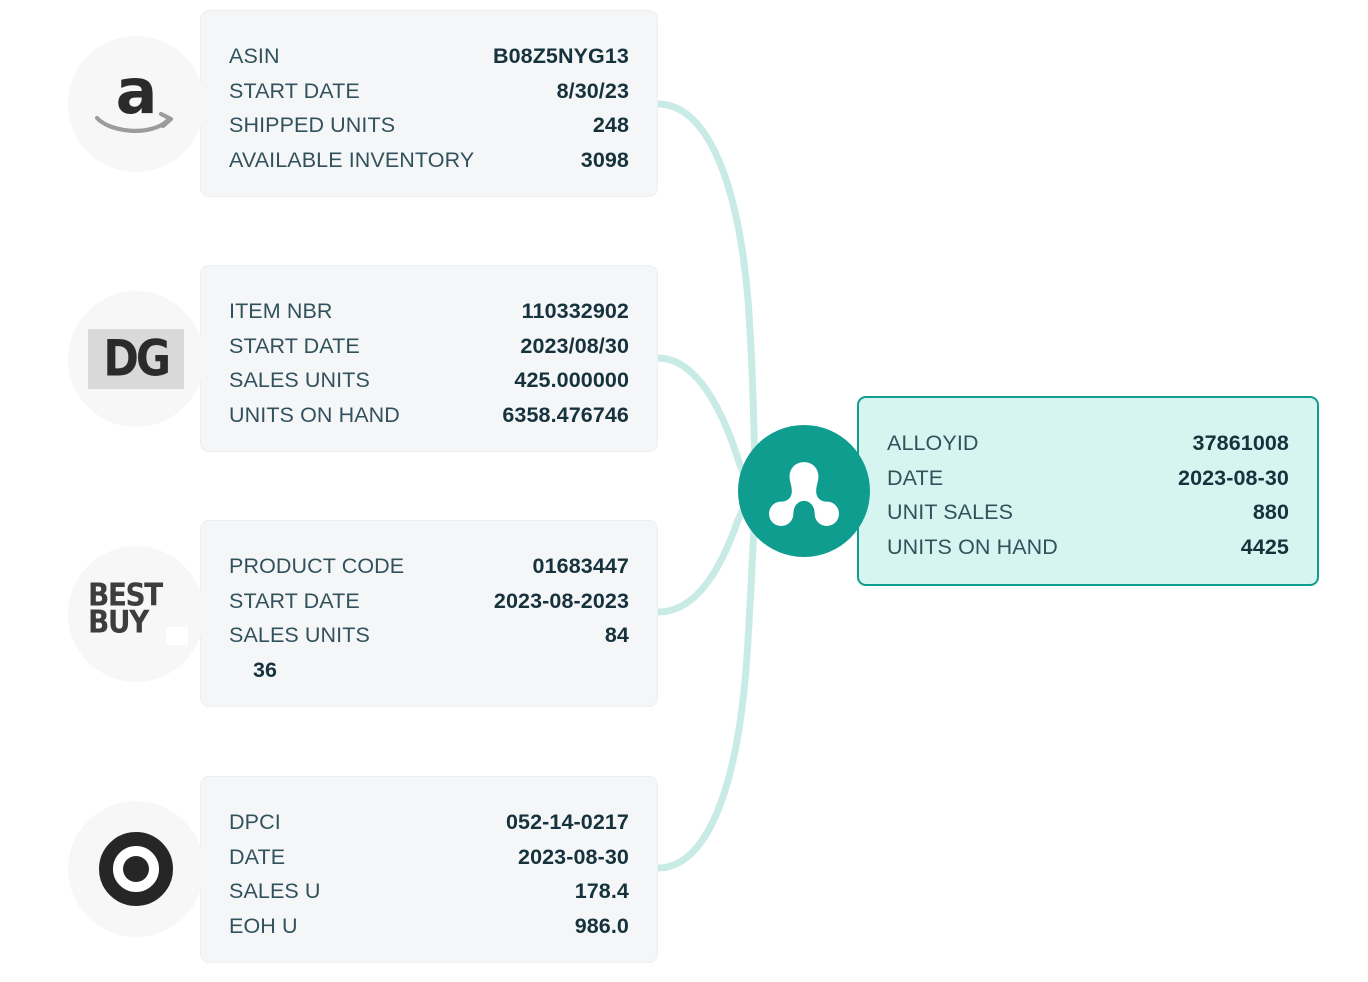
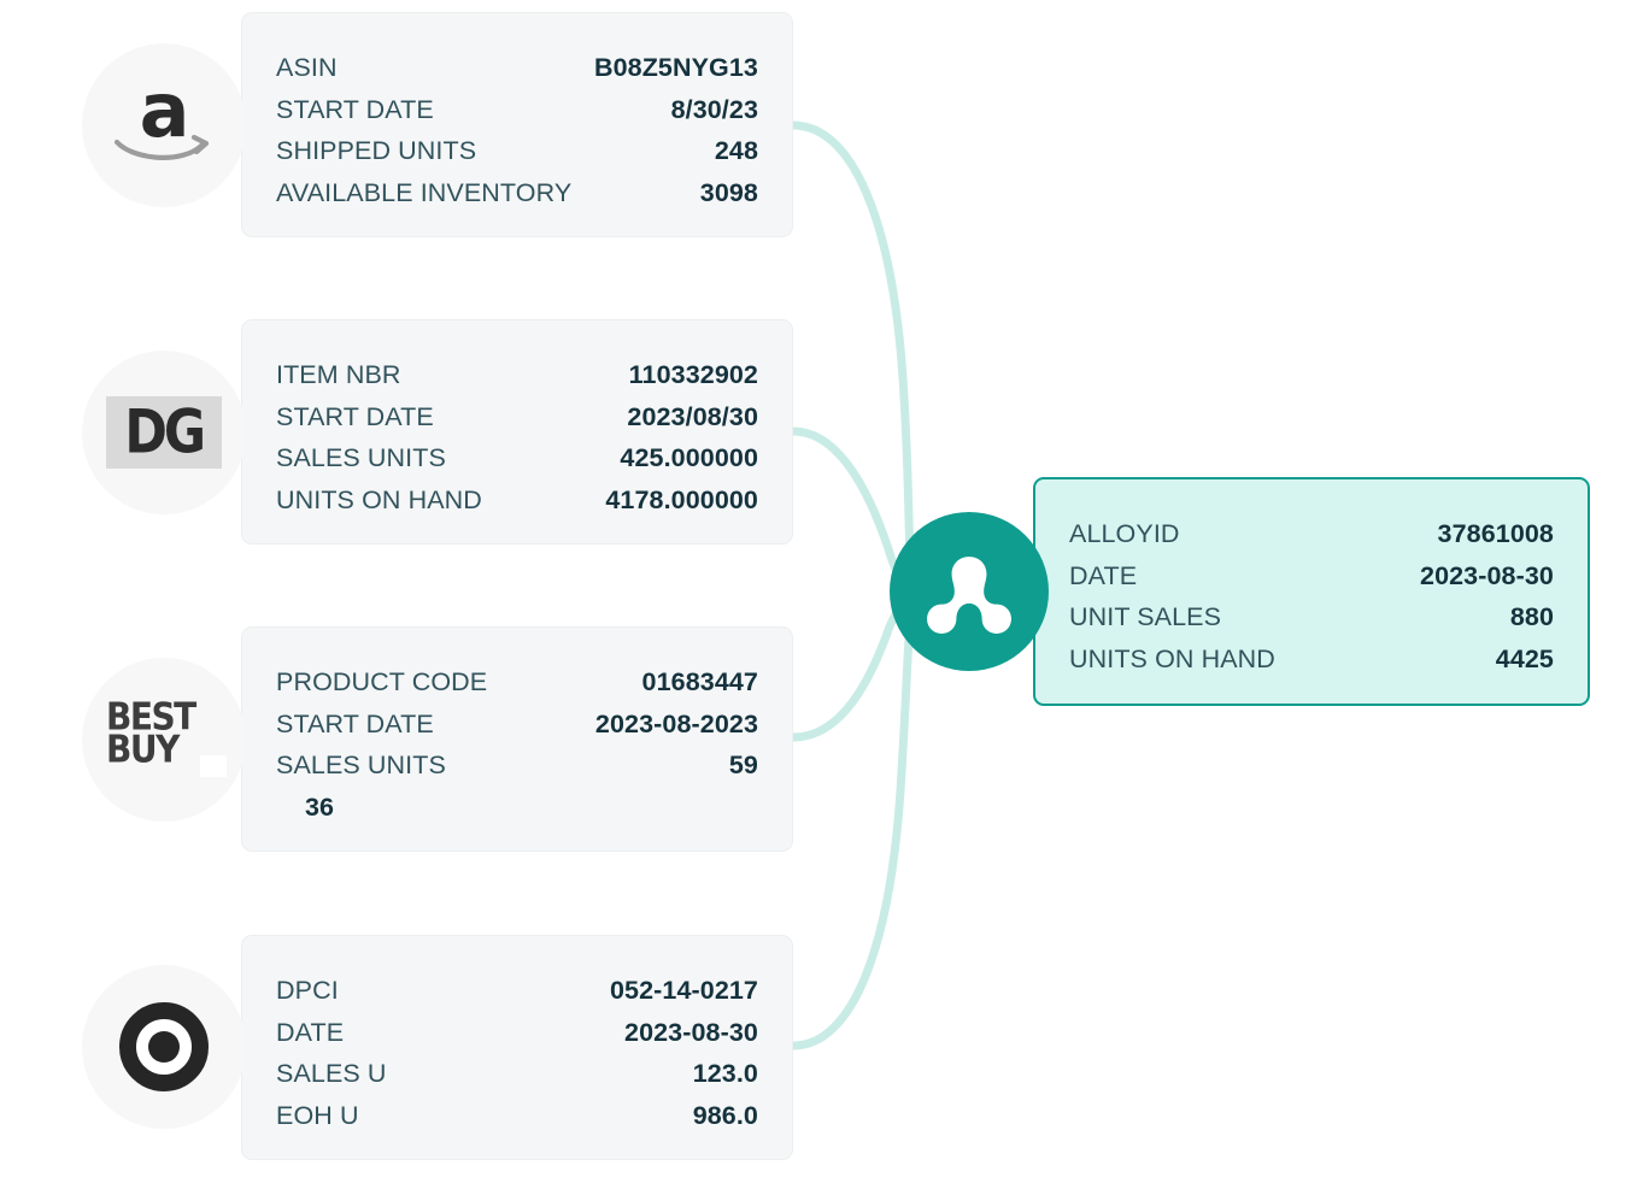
  a
  ASIN
  B08Z5NYG13
  START DATE
  8/30/23
  SHIPPED UNITS
  248
  AVAILABLE INVENTORY
  3098
  DG
  ITEM NBR
  110332902
  START DATE
  2023/08/30
  SALES UNITS
  425.000000
  UNITS ON HAND
- 6358.476746
+ 4178.000000
  BEST
  BUY
  PRODUCT CODE
  01683447
  START DATE
  2023-08-2023
  SALES UNITS
- 84
+ 59
  36
  DPCI
  052-14-0217
  DATE
  2023-08-30
  SALES U
- 178.4
+ 123.0
  EOH U
  986.0
  ALLOYID
  37861008
  DATE
  2023-08-30
  UNIT SALES
  880
  UNITS ON HAND
  4425
